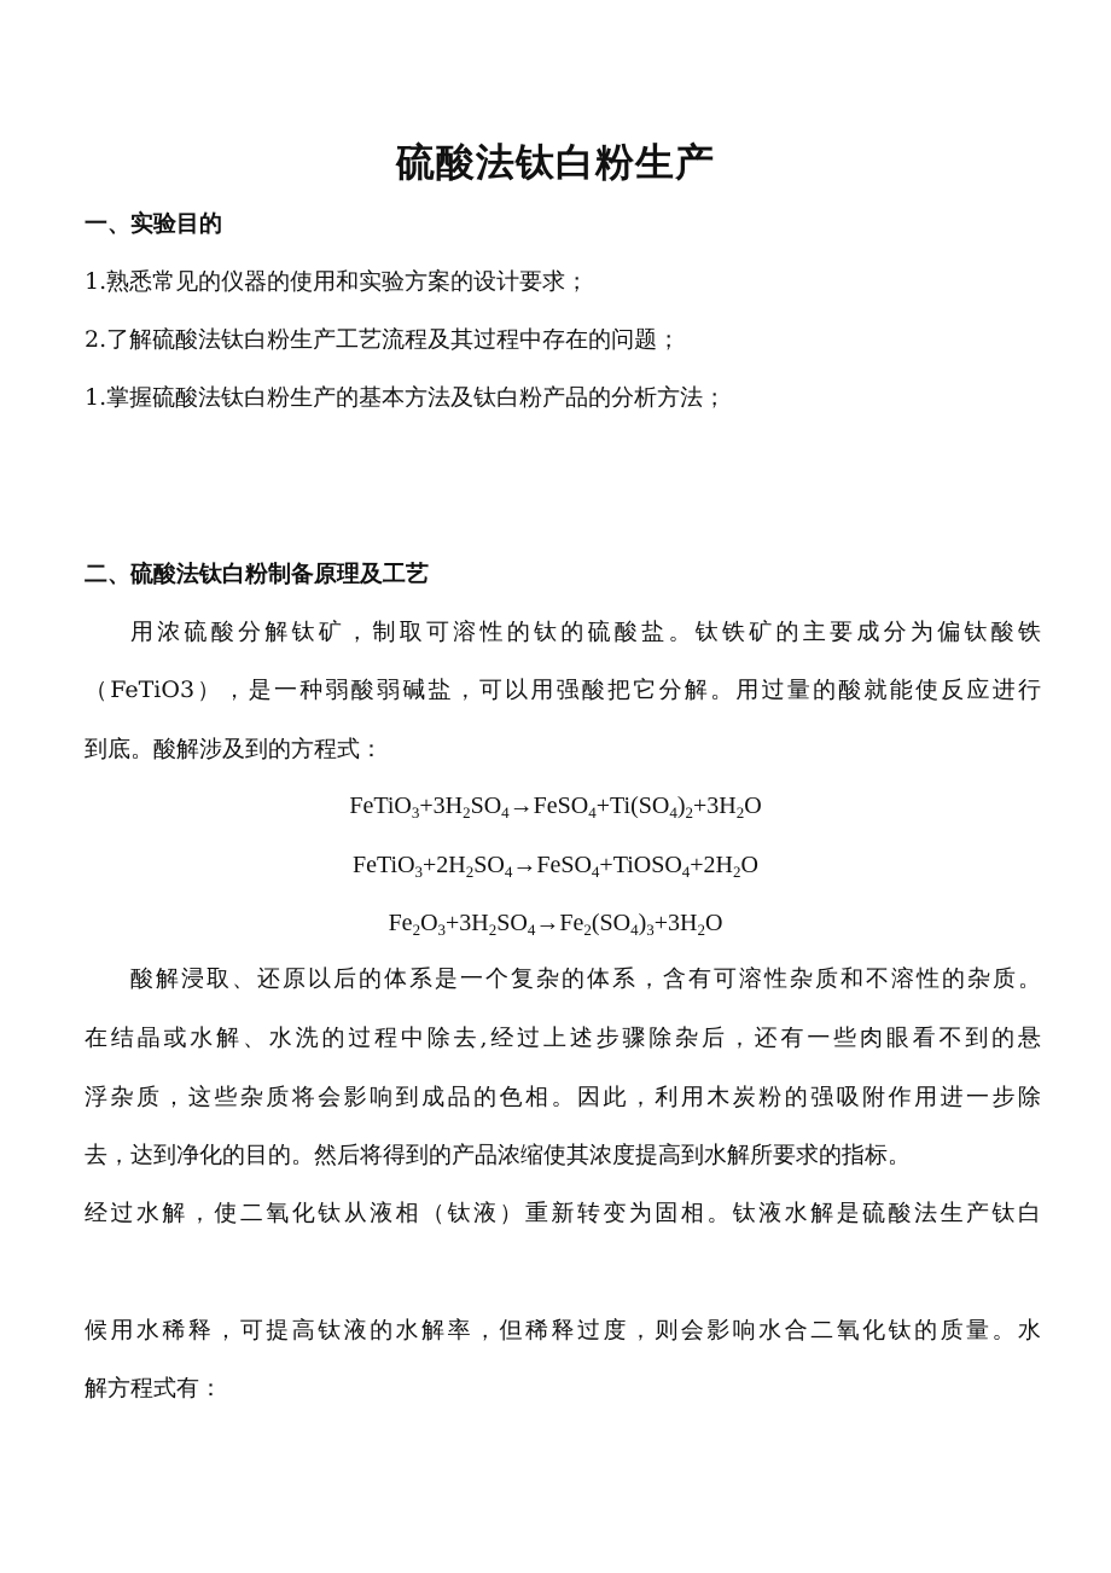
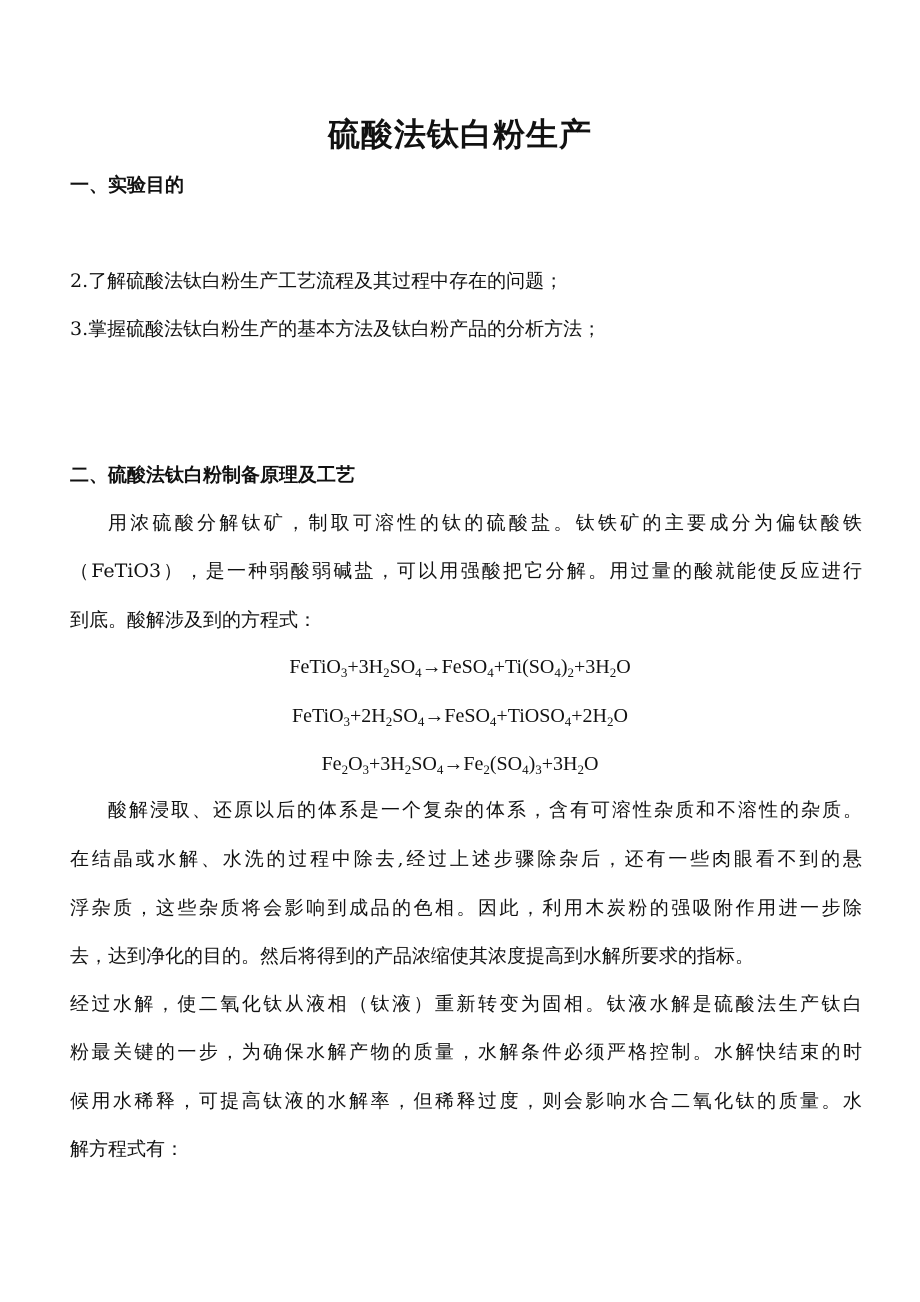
  硫酸法钛白粉生产
  一、实验目的
- 1.熟悉常见的仪器的使用和实验方案的设计要求；
  2.了解硫酸法钛白粉生产工艺流程及其过程中存在的问题；
- 1.掌握硫酸法钛白粉生产的基本方法及钛白粉产品的分析方法；
+ 3.掌握硫酸法钛白粉生产的基本方法及钛白粉产品的分析方法；
  二、硫酸法钛白粉制备原理及工艺
  用浓硫酸分解钛矿，制取可溶性的钛的硫酸盐。钛铁矿的主要成分为偏钛酸铁
  （FeTiO3），是一种弱酸弱碱盐，可以用强酸把它分解。用过量的酸就能使反应进行
  到底。酸解涉及到的方程式：
  FeTiO3+3H2SO4→FeSO4+Ti(SO4)2+3H2O
  FeTiO3+2H2SO4→FeSO4+TiOSO4+2H2O
  Fe2O3+3H2SO4→Fe2(SO4)3+3H2O
  酸解浸取、还原以后的体系是一个复杂的体系，含有可溶性杂质和不溶性的杂质。
  在结晶或水解、水洗的过程中除去,经过上述步骤除杂后，还有一些肉眼看不到的悬
  浮杂质，这些杂质将会影响到成品的色相。因此，利用木炭粉的强吸附作用进一步除
  去，达到净化的目的。然后将得到的产品浓缩使其浓度提高到水解所要求的指标。
  经过水解，使二氧化钛从液相（钛液）重新转变为固相。钛液水解是硫酸法生产钛白
+ 粉最关键的一步，为确保水解产物的质量，水解条件必须严格控制。水解快结束的时
  候用水稀释，可提高钛液的水解率，但稀释过度，则会影响水合二氧化钛的质量。水
  解方程式有：
